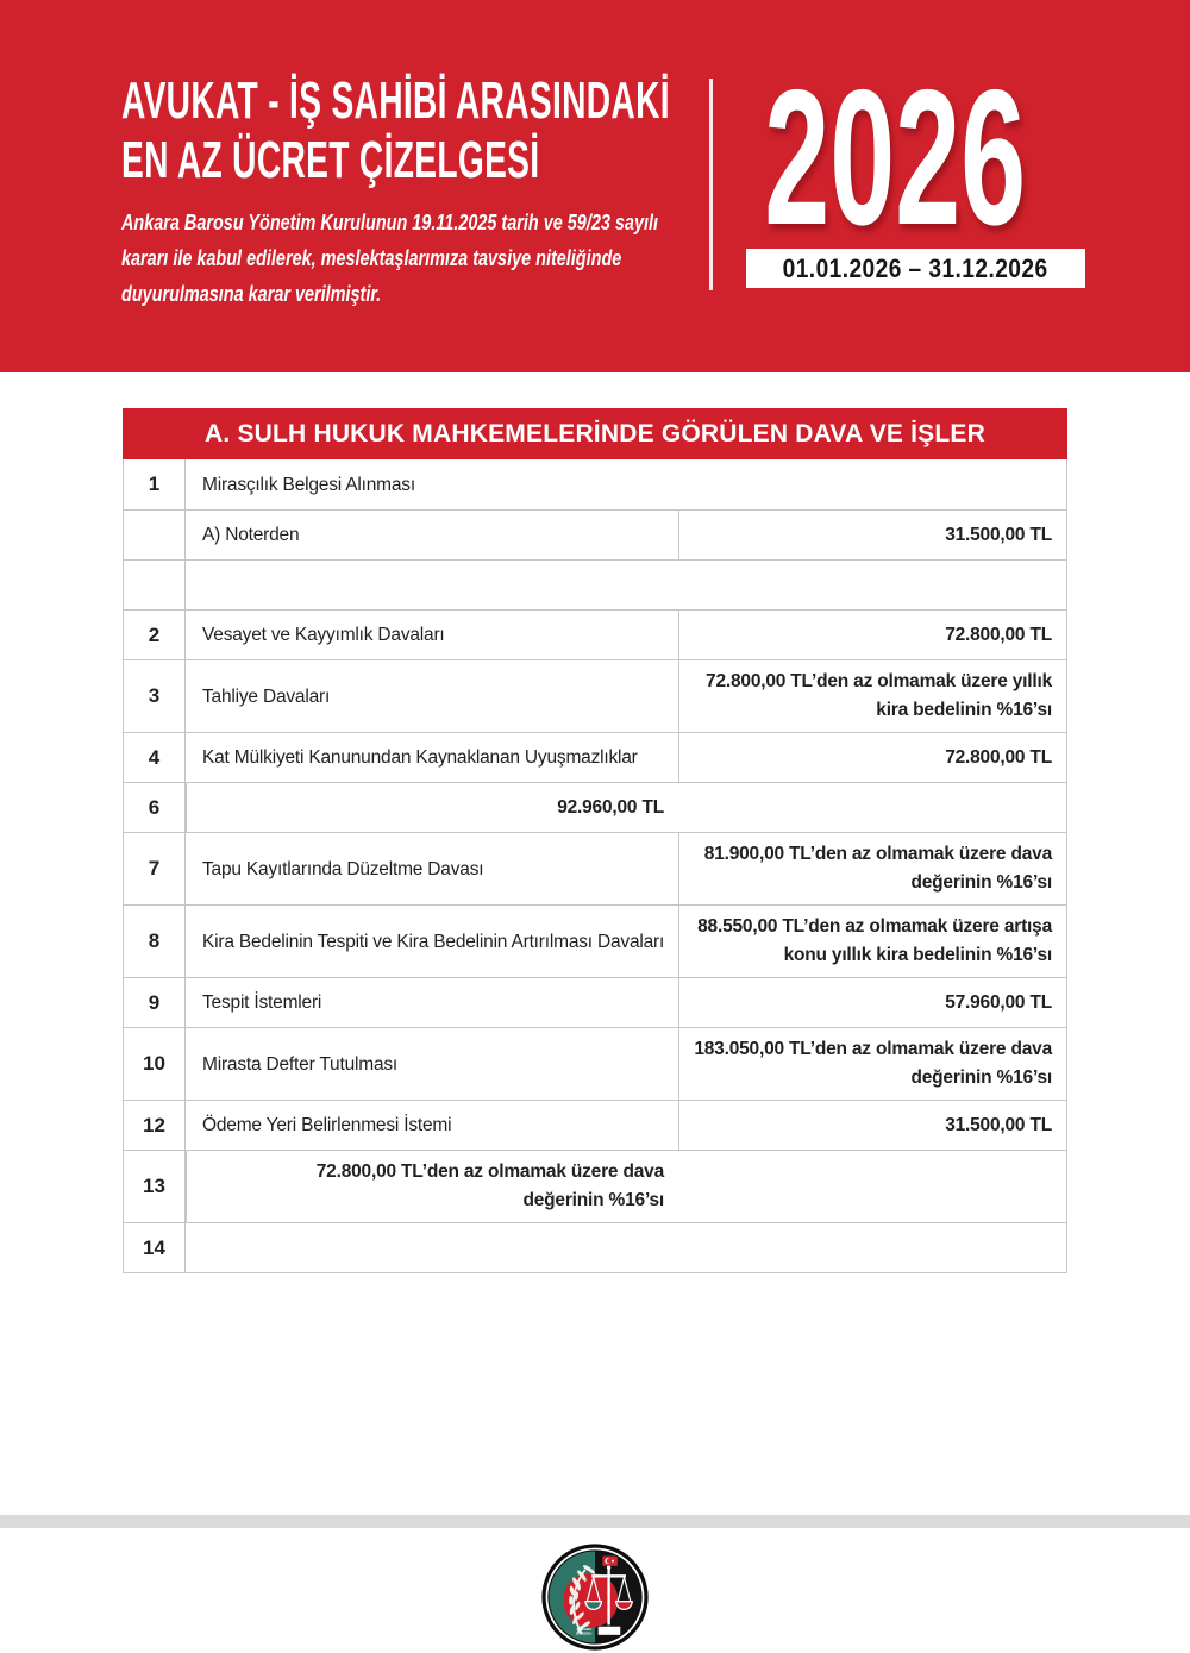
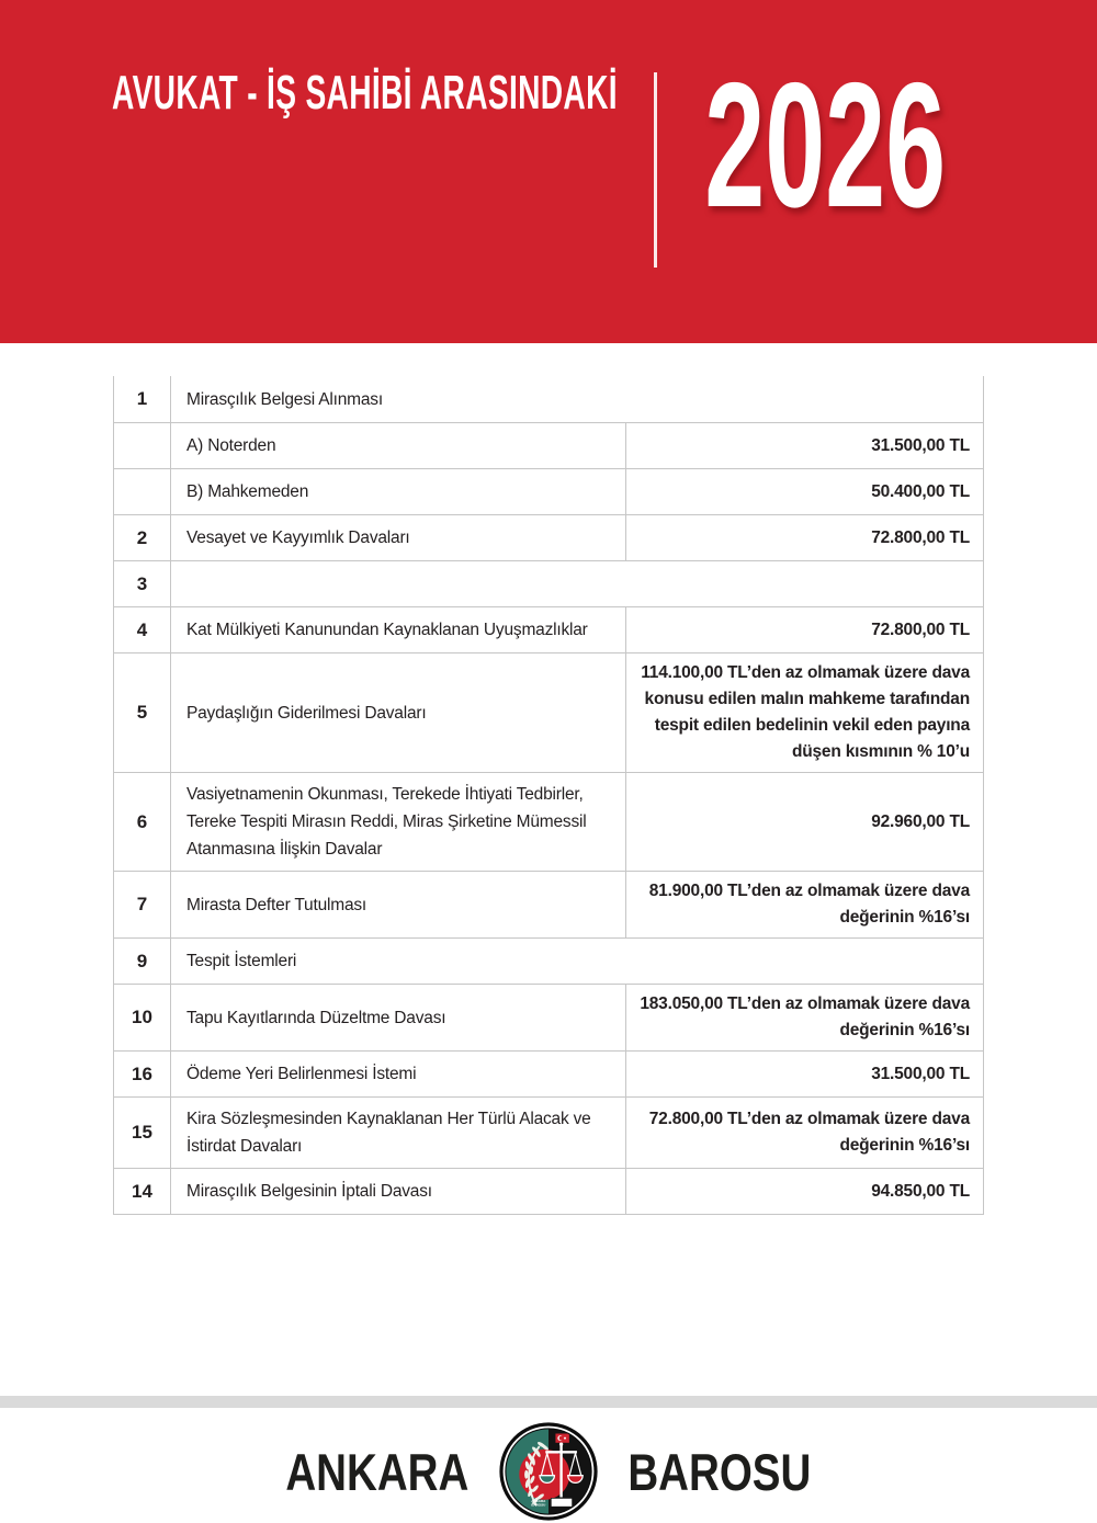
  AVUKAT - İŞ SAHİBİ ARASINDAKİ
- EN AZ ÜCRET ÇİZELGESİ
- Ankara Barosu Yönetim Kurulunun 19.11.2025 tarih ve 59/23 sayılı
- kararı ile kabul edilerek, meslektaşlarımıza tavsiye niteliğinde
- duyurulmasına karar verilmiştir.
  2026
- 01.01.2026 – 31.12.2026
- A. SULH HUKUK MAHKEMELERİNDE GÖRÜLEN DAVA VE İŞLER
  1
  Mirasçılık Belgesi Alınması
  A) Noterden
  31.500,00 TL
+ B) Mahkemeden
+ 50.400,00 TL
  2
  Vesayet ve Kayyımlık Davaları
  72.800,00 TL
  3
- Tahliye Davaları
- 72.800,00 TL’den az olmamak üzere yıllık
- kira bedelinin %16’sı
  4
  Kat Mülkiyeti Kanunundan Kaynaklanan Uyuşmazlıklar
  72.800,00 TL
+ 5
+ Paydaşlığın Giderilmesi Davaları
+ 114.100,00 TL’den az olmamak üzere dava
+ konusu edilen malın mahkeme tarafından
+ tespit edilen bedelinin vekil eden payına
+ düşen kısmının % 10’u
  6
+ Vasiyetnamenin Okunması, Terekede İhtiyati Tedbirler,
+ Tereke Tespiti Mirasın Reddi, Miras Şirketine Mümessil
+ Atanmasına İlişkin Davalar
  92.960,00 TL
  7
- Tapu Kayıtlarında Düzeltme Davası
+ Mirasta Defter Tutulması
  81.900,00 TL’den az olmamak üzere dava
  değerinin %16’sı
- 8
- Kira Bedelinin Tespiti ve Kira Bedelinin Artırılması Davaları
- 88.550,00 TL’den az olmamak üzere artışa
- konu yıllık kira bedelinin %16’sı
  9
  Tespit İstemleri
- 57.960,00 TL
  10
- Mirasta Defter Tutulması
+ Tapu Kayıtlarında Düzeltme Davası
  183.050,00 TL’den az olmamak üzere dava
  değerinin %16’sı
- 12
+ 16
  Ödeme Yeri Belirlenmesi İstemi
  31.500,00 TL
- 13
+ 15
+ Kira Sözleşmesinden Kaynaklanan Her Türlü Alacak ve
+ İstirdat Davaları
  72.800,00 TL’den az olmamak üzere dava
  değerinin %16’sı
  14
+ Mirasçılık Belgesinin İptali Davası
+ 94.850,00 TL
+ ANKARA
+ BAROSU
